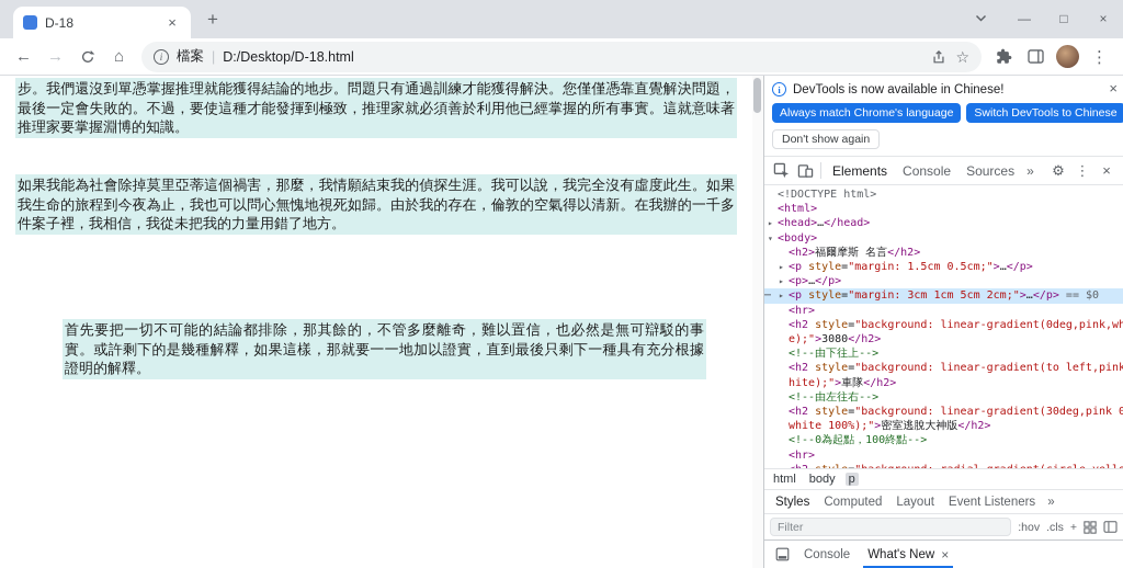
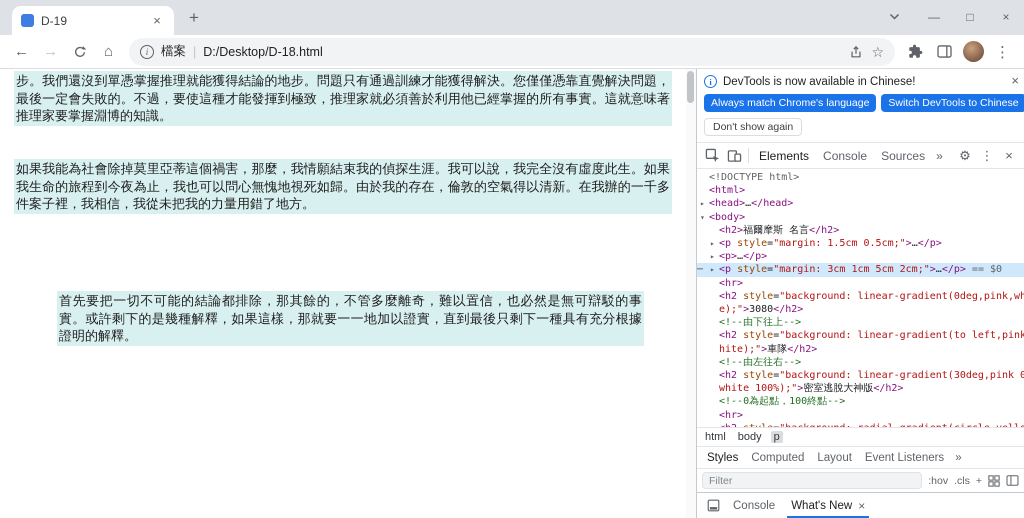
- D-18
+ D-19
  ×
  +
  —
  □
  ×
  ←
  →
  ⌂
  i
  檔案
  |
  D:/Desktop/D-18.html
  ☆
  ⋮
  步。我們還沒到單憑掌握推理就能獲得結論的地步。問題只有通過訓練才能獲得解決。您僅僅憑靠直覺解決問題，最後一定會失敗的。不過，要使這種才能發揮到極致，推理家就必須善於利用他已經掌握的所有事實。這就意味著推理家要掌握淵博的知識。
  如果我能為社會除掉莫里亞蒂這個禍害，那麼，我情願結束我的偵探生涯。我可以說，我完全沒有虛度此生。如果我生命的旅程到今夜為止，我也可以問心無愧地視死如歸。由於我的存在，倫敦的空氣得以清新。在我辦的一千多件案子裡，我相信，我從未把我的力量用錯了地方。
  首先要把一切不可能的結論都排除，那其餘的，不管多麼離奇，難以置信，也必然是無可辯駁的事實。或許剩下的是幾種解釋，如果這樣，那就要一一地加以證實，直到最後只剩下一種具有充分根據證明的解釋。
  i
  DevTools is now available in Chinese!
  ×
  Always match Chrome's language
  Switch DevTools to Chinese
  Don't show again
  Elements
  Console
  Sources
  »
  ⚙
  ⋮
  ×
  <!DOCTYPE html>
  <html>
  ▸ <head>…</head>
  ▾ <body>
  <h2>福爾摩斯 名言</h2>
  ▸ <p style="margin: 1.5cm 0.5cm;">…</p>
  ▸ <p>…</p>
  ⋯
  ▸ <p style="margin: 3cm 1cm 5cm 2cm;">…</p> == $0
  <hr>
  <h2 style="background: linear-gradient(0deg,pink,wh
  e);">3080</h2>
  <!--由下往上-->
  <h2 style="background: linear-gradient(to left,pink
  hite);">車隊</h2>
  <!--由左往右-->
  <h2 style="background: linear-gradient(30deg,pink 0
  white 100%);">密室逃脫大神版</h2>
  <!--0為起點，100終點-->
  <hr>
  html
  body
  p
  Styles
  Computed
  Layout
  Event Listeners
  »
  Filter
  :hov
  .cls
  +
  Console
  What's New
  ×
